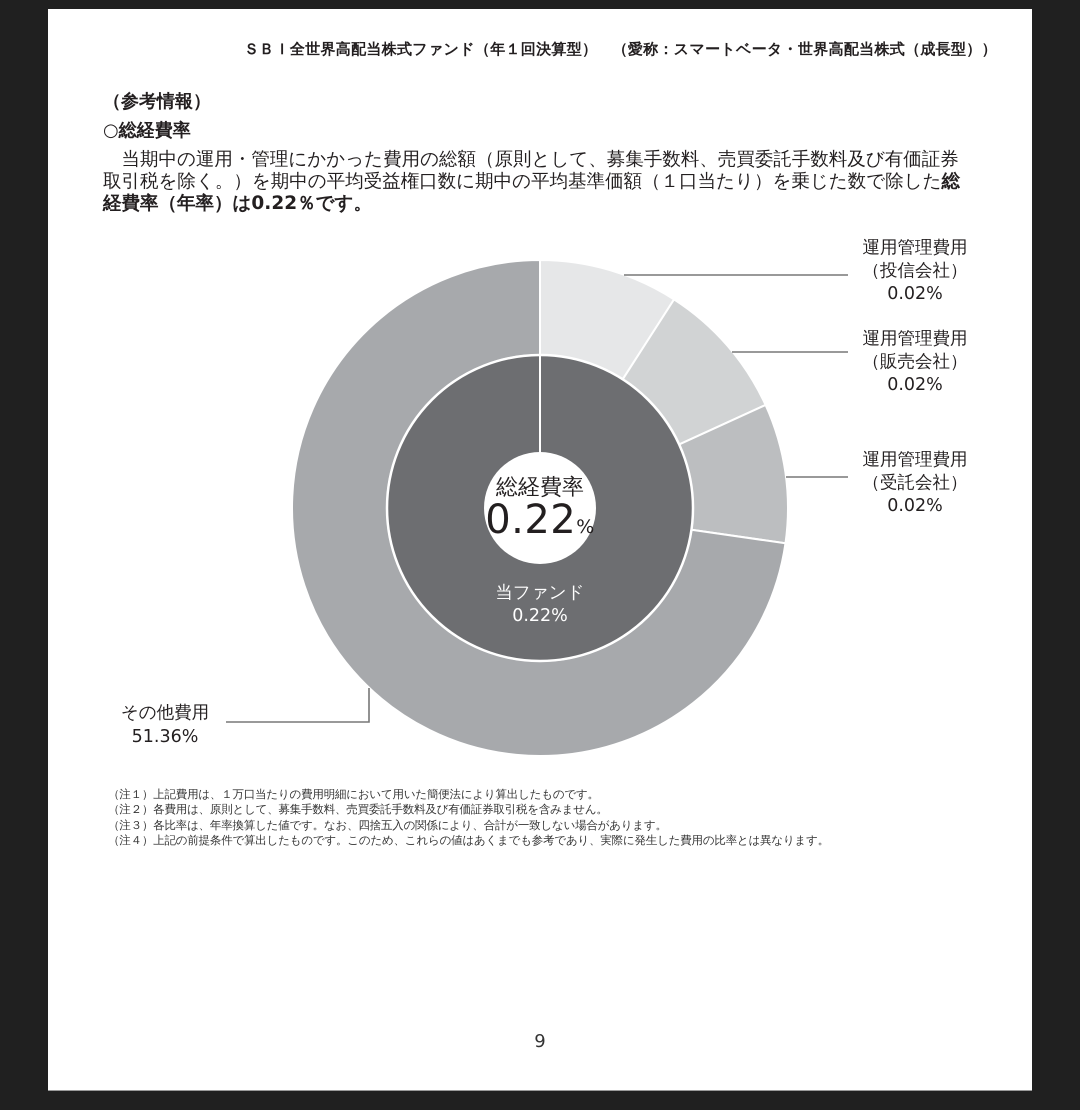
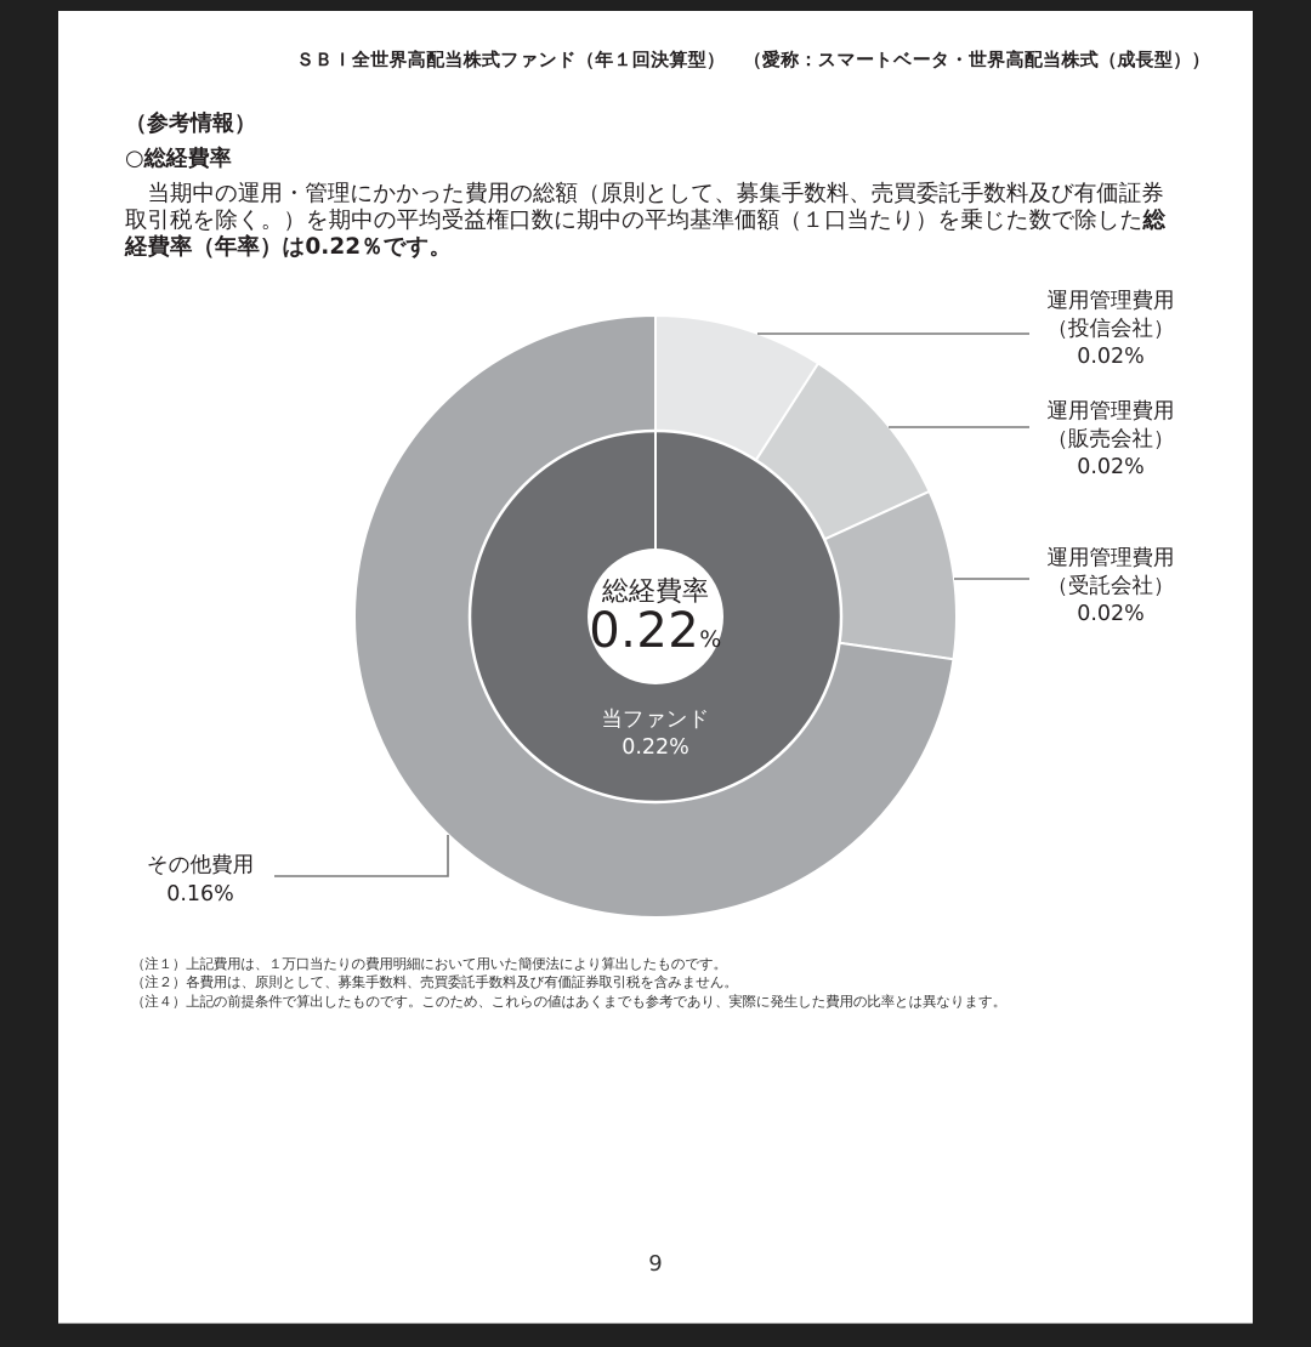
  ＳＢＩ全世界高配当株式ファンド（年１回決算型） （愛称：スマートベータ・世界高配当株式（成長型））
  （参考情報）
  ○総経費率
  当期中の運用・管理にかかった費用の総額（原則として、募集手数料、売買委託手数料及び有価証券
  取引税を除く。）を期中の平均受益権口数に期中の平均基準価額（１口当たり）を乗じた数で除した総
  経費率（年率）は0.22％です。
  運用管理費用
  （投信会社）
  0.02%
  運用管理費用
  （販売会社）
  0.02%
  運用管理費用
  （受託会社）
  0.02%
  その他費用
- 51.36%
+ 0.16%
  総経費率
  0.22%
  当ファンド
  0.22%
  （注１）上記費用は、１万口当たりの費用明細において用いた簡便法により算出したものです。
  （注２）各費用は、原則として、募集手数料、売買委託手数料及び有価証券取引税を含みません。
- （注３）各比率は、年率換算した値です。なお、四捨五入の関係により、合計が一致しない場合があります。
  （注４）上記の前提条件で算出したものです。このため、これらの値はあくまでも参考であり、実際に発生した費用の比率とは異なります。
  9
